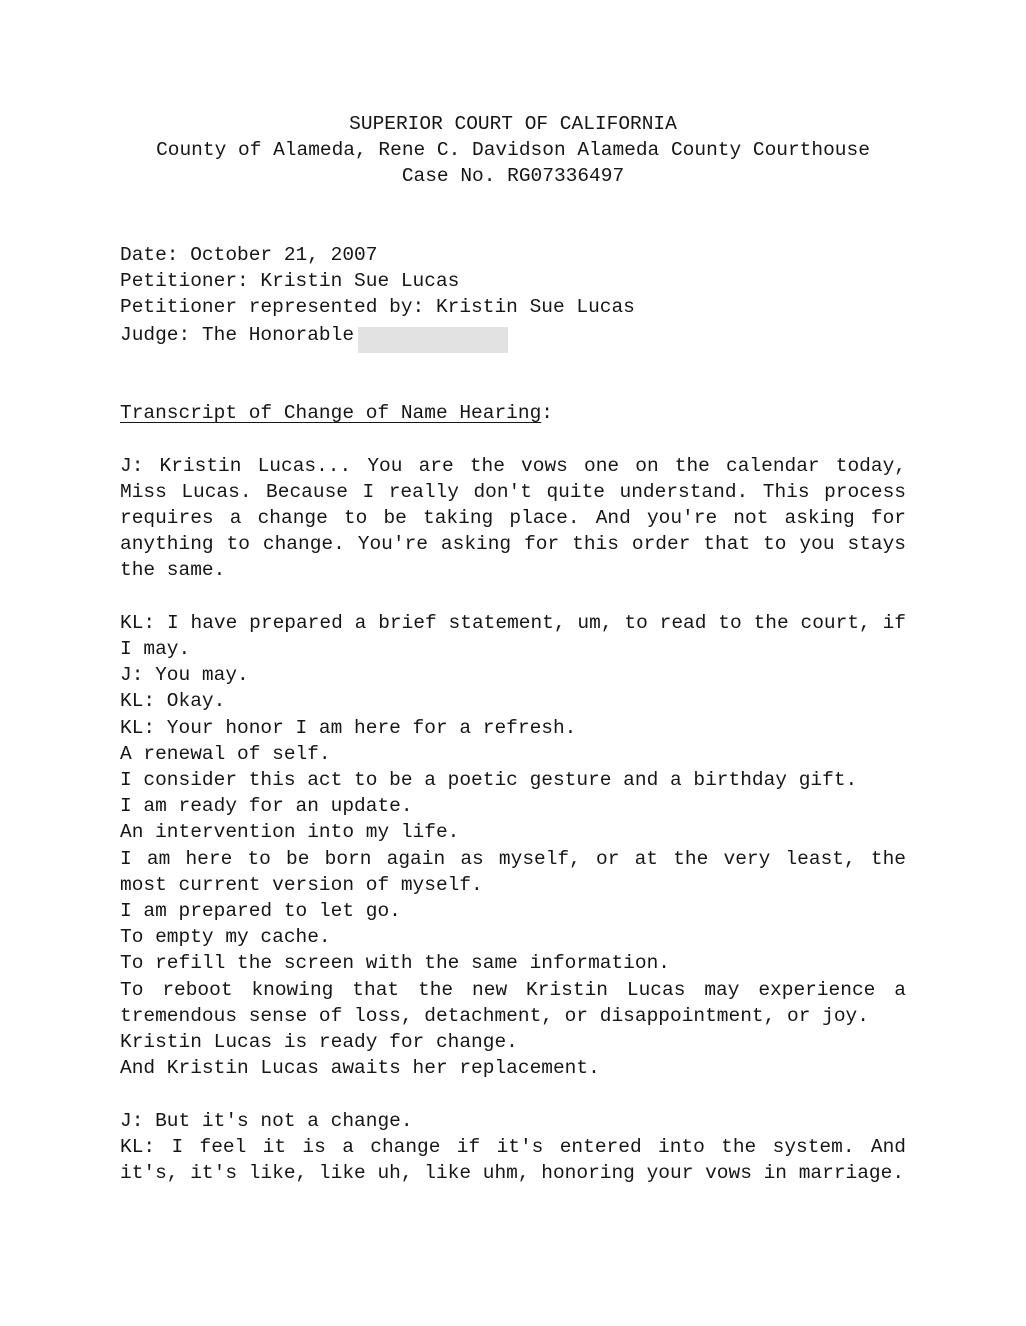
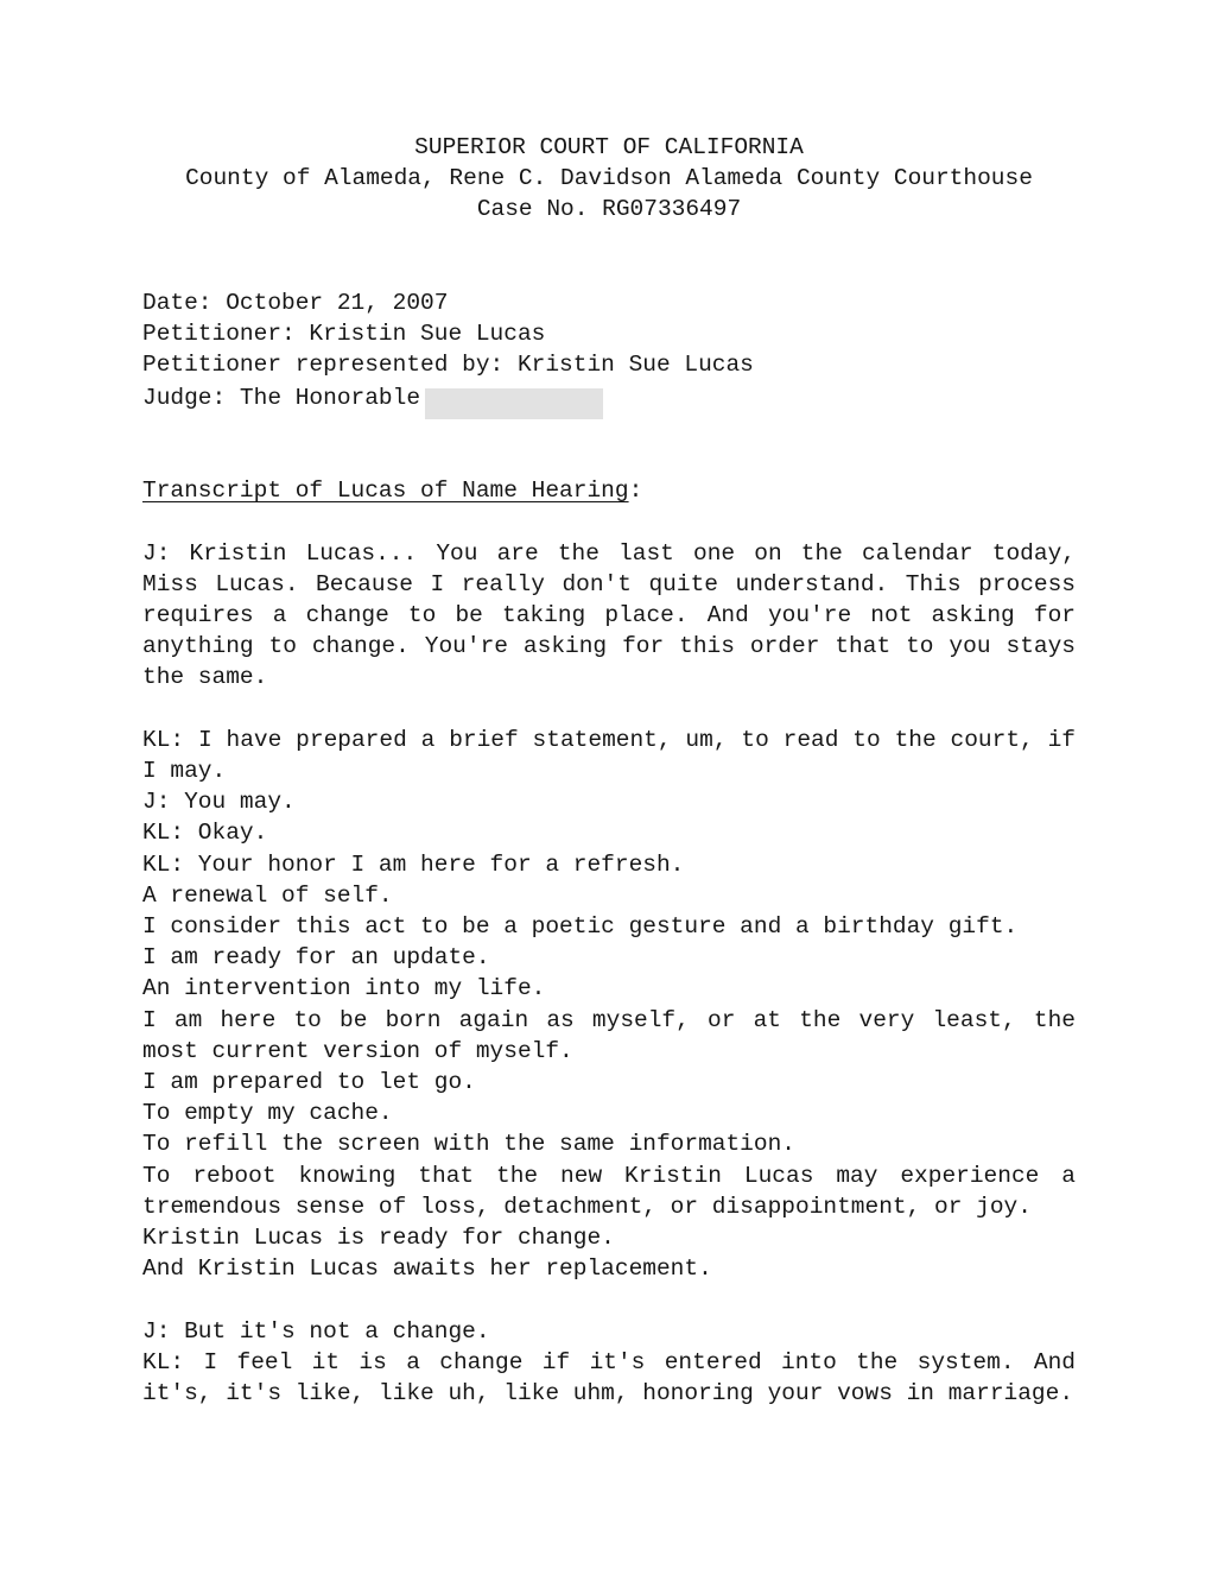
  SUPERIOR COURT OF CALIFORNIA
  County of Alameda, Rene C. Davidson Alameda County Courthouse
  Case No. RG07336497
  Date: October 21, 2007
  Petitioner: Kristin Sue Lucas
  Petitioner represented by: Kristin Sue Lucas
  Judge: The Honorable
- Transcript of Change of Name Hearing:
+ Transcript of Lucas of Name Hearing:
- J: Kristin Lucas... You are the vows one on the calendar today, Miss Lucas. Because I really don't quite understand. This process requires a change to be taking place. And you're not asking for anything to change. You're asking for this order that to you stays the same.
+ J: Kristin Lucas... You are the last one on the calendar today, Miss Lucas. Because I really don't quite understand. This process requires a change to be taking place. And you're not asking for anything to change. You're asking for this order that to you stays the same.
  KL: I have prepared a brief statement, um, to read to the court, if I may.
  J: You may.
  KL: Okay.
  KL: Your honor I am here for a refresh.
  A renewal of self.
  I consider this act to be a poetic gesture and a birthday gift.
  I am ready for an update.
  An intervention into my life.
  I am here to be born again as myself, or at the very least, the most current version of myself.
  I am prepared to let go.
  To empty my cache.
  To refill the screen with the same information.
  To reboot knowing that the new Kristin Lucas may experience a tremendous sense of loss, detachment, or disappointment, or joy.
  Kristin Lucas is ready for change.
  And Kristin Lucas awaits her replacement.
  J: But it's not a change.
  KL: I feel it is a change if it's entered into the system. And it's, it's like, like uh, like uhm, honoring your vows in marriage.
